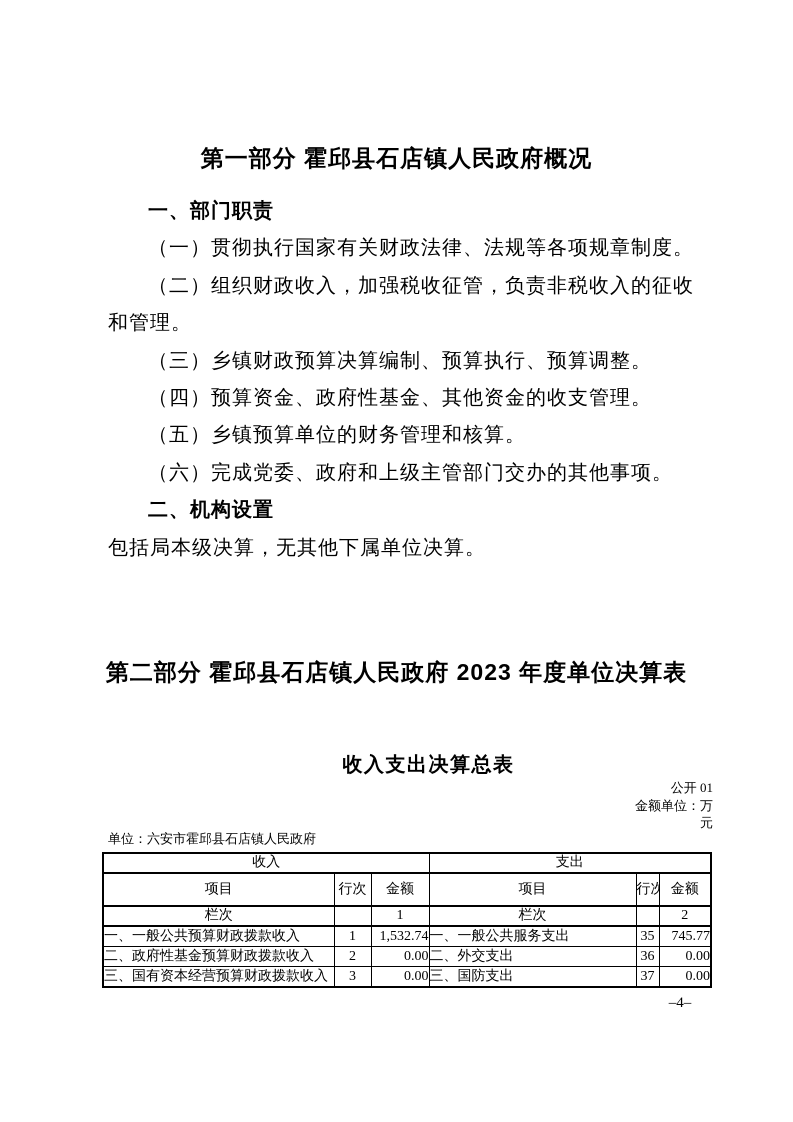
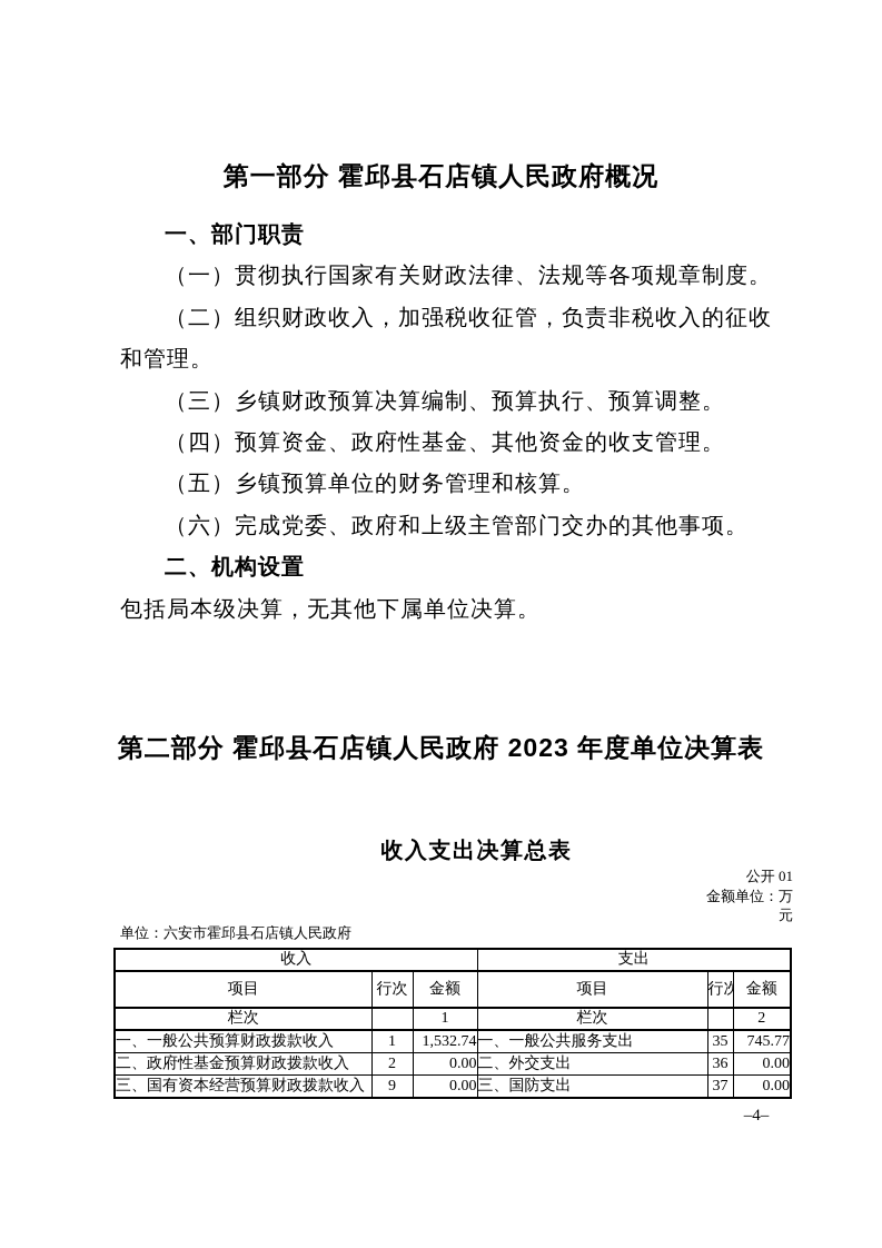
  第一部分 霍邱县石店镇人民政府概况
  一、部门职责
  （一）贯彻执行国家有关财政法律、法规等各项规章制度。
  （二）组织财政收入，加强税收征管，负责非税收入的征收
  和管理。
  （三）乡镇财政预算决算编制、预算执行、预算调整。
  （四）预算资金、政府性基金、其他资金的收支管理。
  （五）乡镇预算单位的财务管理和核算。
  （六）完成党委、政府和上级主管部门交办的其他事项。
  二、机构设置
  包括局本级决算，无其他下属单位决算。
  第二部分 霍邱县石店镇人民政府 2023 年度单位决算表
  收入支出决算总表
  公开 01
  金额单位：万
  元
  单位：六安市霍邱县石店镇人民政府
  收入	支出
  项目	行次	金额	项目	行次	金额
  栏次		1	栏次		2
  一、一般公共预算财政拨款收入	1	1,532.74	一、一般公共服务支出	35	745.77
  二、政府性基金预算财政拨款收入	2	0.00	二、外交支出	36	0.00
- 三、国有资本经营预算财政拨款收入	3	0.00	三、国防支出	37	0.00
+ 三、国有资本经营预算财政拨款收入	9	0.00	三、国防支出	37	0.00
  –4–
